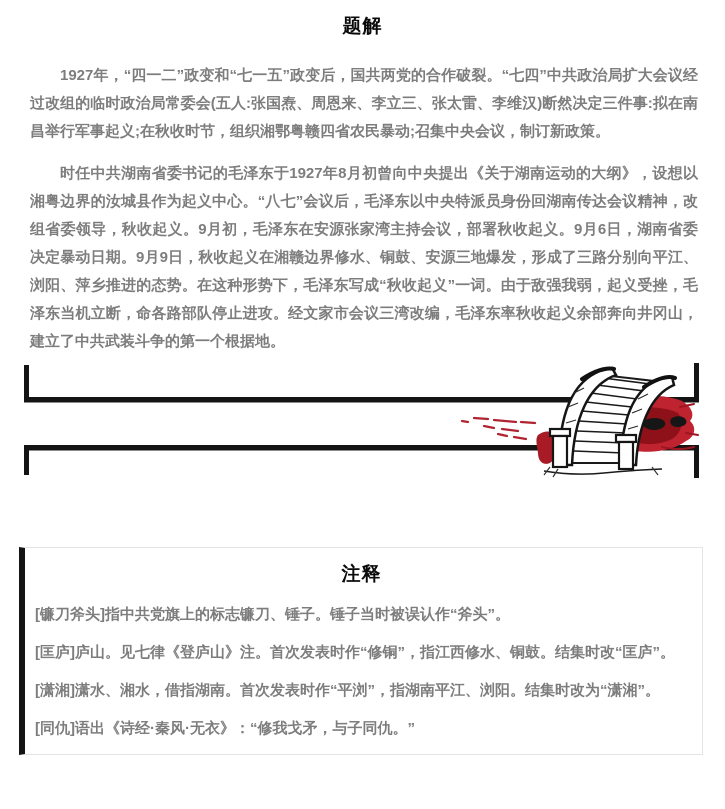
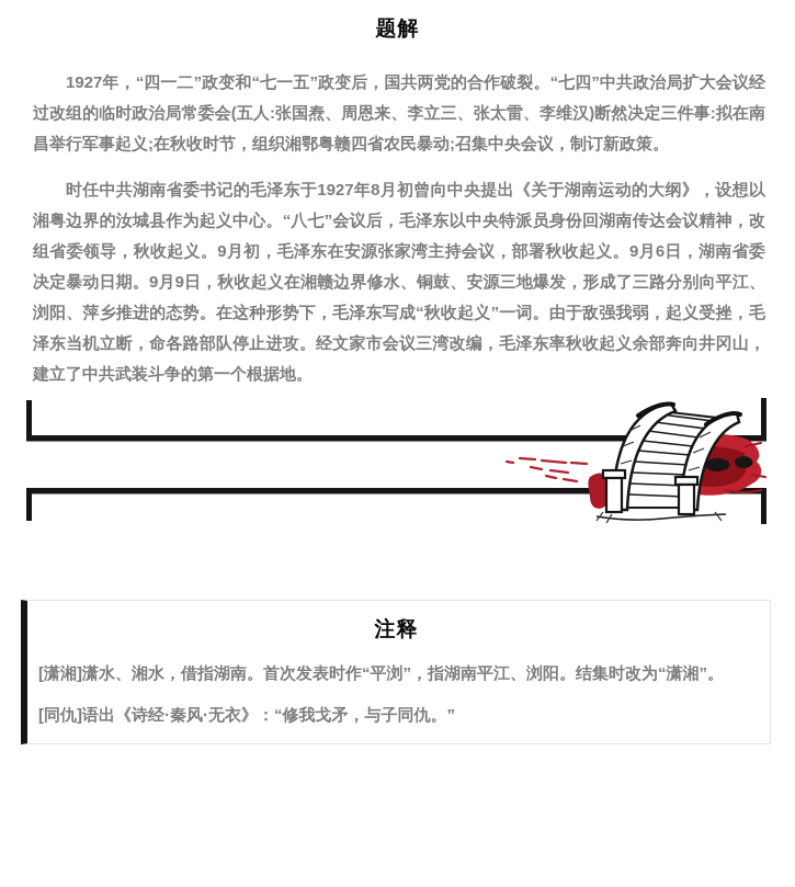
  题解
  1927年，“四一二”政变和“七一五”政变后，国共两党的合作破裂。“七四”中共政治局扩大会议经过改组的临时政治局常委会(五人:张国焘、周恩来、李立三、张太雷、李维汉)断然决定三件事:拟在南昌举行军事起义;在秋收时节，组织湘鄂粤赣四省农民暴动;召集中央会议，制订新政策。
  时任中共湖南省委书记的毛泽东于1927年8月初曾向中央提出《关于湖南运动的大纲》，设想以湘粤边界的汝城县作为起义中心。“八七”会议后，毛泽东以中央特派员身份回湖南传达会议精神，改组省委领导，秋收起义。9月初，毛泽东在安源张家湾主持会议，部署秋收起义。9月6日，湖南省委决定暴动日期。9月9日，秋收起义在湘赣边界修水、铜鼓、安源三地爆发，形成了三路分别向平江、浏阳、萍乡推进的态势。在这种形势下，毛泽东写成“秋收起义”一词。由于敌强我弱，起义受挫，毛泽东当机立断，命各路部队停止进攻。经文家市会议三湾改编，毛泽东率秋收起义余部奔向井冈山，建立了中共武装斗争的第一个根据地。
  注释
- [镰刀斧头]指中共党旗上的标志镰刀、锤子。锤子当时被误认作“斧头”。
- [匡庐]庐山。见七律《登庐山》注。首次发表时作“修铜”，指江西修水、铜鼓。结集时改“匡庐”。
  [潇湘]潇水、湘水，借指湖南。首次发表时作“平浏”，指湖南平江、浏阳。结集时改为“潇湘”。
  [同仇]语出《诗经·秦风·无衣》：“修我戈矛，与子同仇。”
